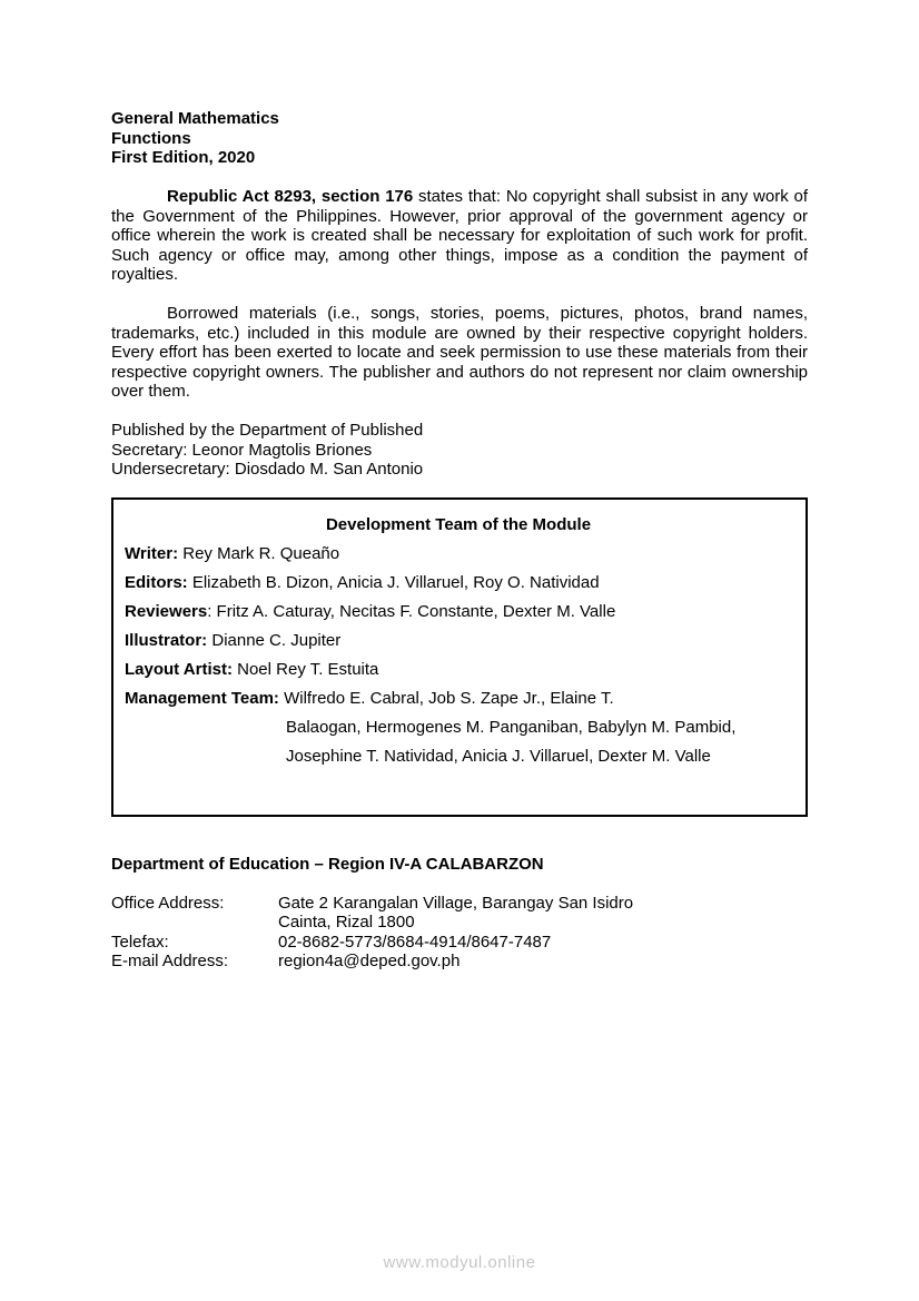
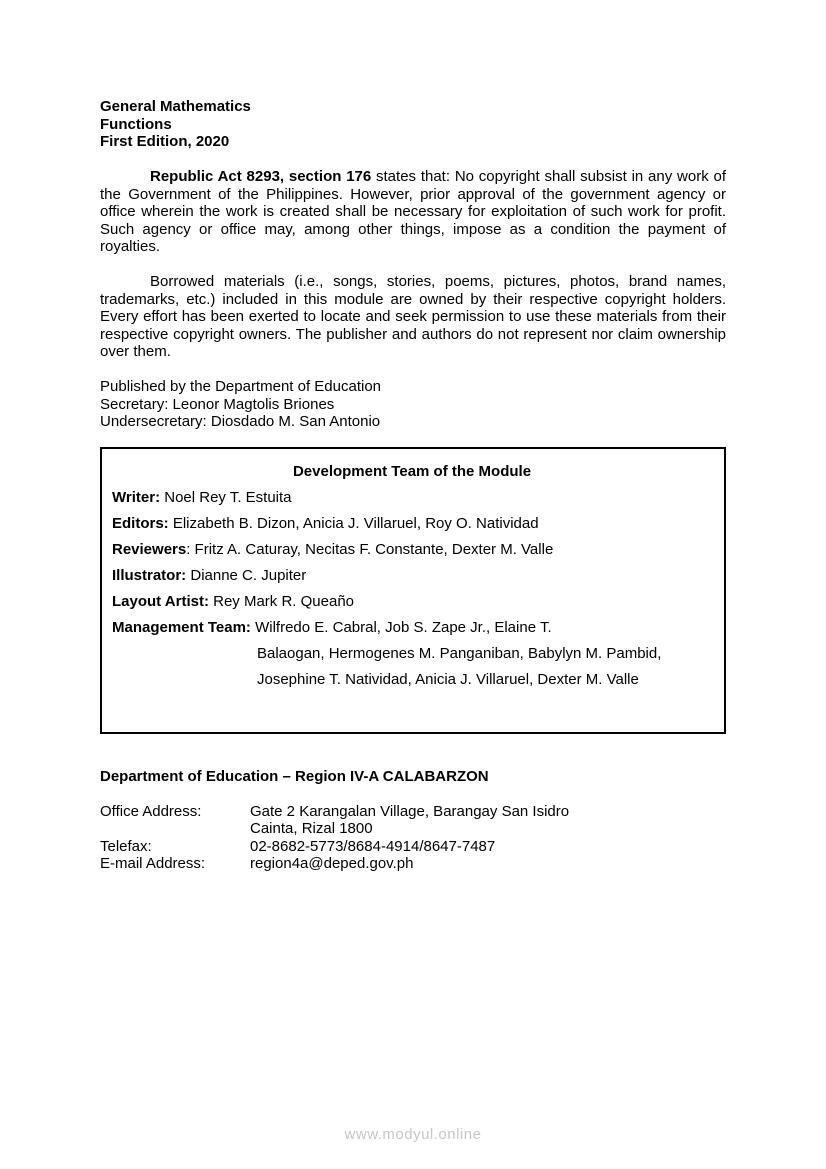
  General Mathematics
  Functions
  First Edition, 2020
  Republic Act 8293, section 176 states that: No copyright shall subsist in any work of the Government of the Philippines. However, prior approval of the government agency or office wherein the work is created shall be necessary for exploitation of such work for profit. Such agency or office may, among other things, impose as a condition the payment of royalties.
  Borrowed materials (i.e., songs, stories, poems, pictures, photos, brand names, trademarks, etc.) included in this module are owned by their respective copyright holders. Every effort has been exerted to locate and seek permission to use these materials from their respective copyright owners. The publisher and authors do not represent nor claim ownership over them.
- Published by the Department of Published
+ Published by the Department of Education
  Secretary: Leonor Magtolis Briones
  Undersecretary: Diosdado M. San Antonio
  Development Team of the Module
- Writer: Rey Mark R. Queaño
+ Writer: Noel Rey T. Estuita
  Editors: Elizabeth B. Dizon, Anicia J. Villaruel, Roy O. Natividad
  Reviewers: Fritz A. Caturay, Necitas F. Constante, Dexter M. Valle
  Illustrator: Dianne C. Jupiter
- Layout Artist: Noel Rey T. Estuita
+ Layout Artist: Rey Mark R. Queaño
  Management Team: Wilfredo E. Cabral, Job S. Zape Jr., Elaine T.
  Balaogan, Hermogenes M. Panganiban, Babylyn M. Pambid,
  Josephine T. Natividad, Anicia J. Villaruel, Dexter M. Valle
  Department of Education – Region IV-A CALABARZON
  Office Address:
  Gate 2 Karangalan Village, Barangay San Isidro
  Cainta, Rizal 1800
  Telefax:
  02-8682-5773/8684-4914/8647-7487
  E-mail Address:
  region4a@deped.gov.ph
  www.modyul.online
